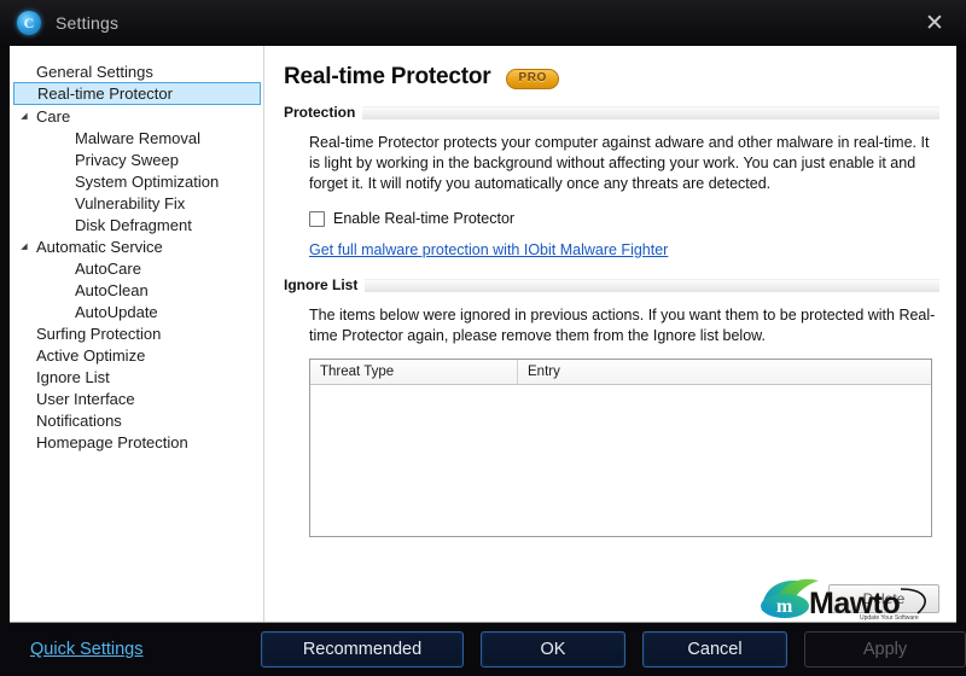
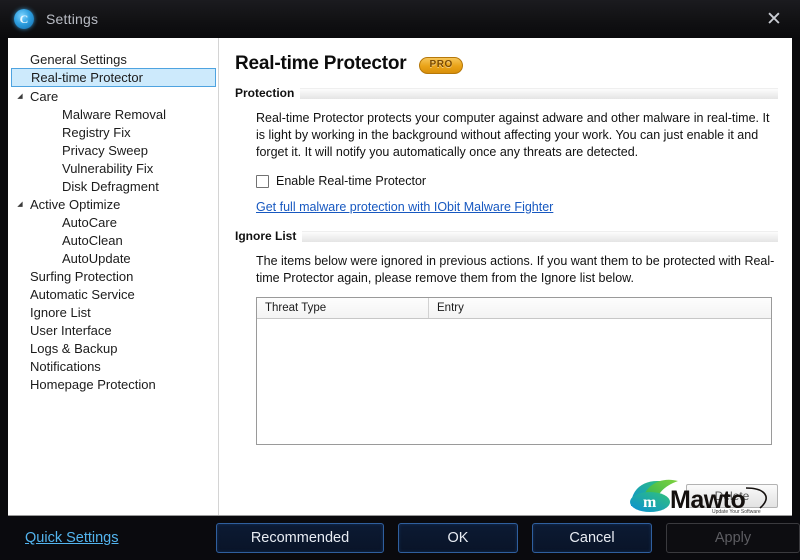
  C
  Settings
  ✕
  General Settings
  Real-time Protector
  Care
  Malware Removal
+ Registry Fix
  Privacy Sweep
- System Optimization
  Vulnerability Fix
  Disk Defragment
- Automatic Service
+ Active Optimize
  AutoCare
  AutoClean
  AutoUpdate
  Surfing Protection
- Active Optimize
+ Automatic Service
  Ignore List
  User Interface
+ Logs & Backup
  Notifications
  Homepage Protection
  Real-time Protector
  PRO
  Protection
  Real-time Protector protects your computer against adware and other malware in real-time. It is light by working in the background without affecting your work. You can just enable it and forget it. It will notify you automatically once any threats are detected.
  Enable Real-time Protector
  Get full malware protection with IObit Malware Fighter
  Ignore List
  The items below were ignored in previous actions. If you want them to be protected with Real-time Protector again, please remove them from the Ignore list below.
  Threat Type
  Entry
  Delete
  m
  Mawto
  Quick Settings
  Recommended
  OK
  Cancel
  Apply
